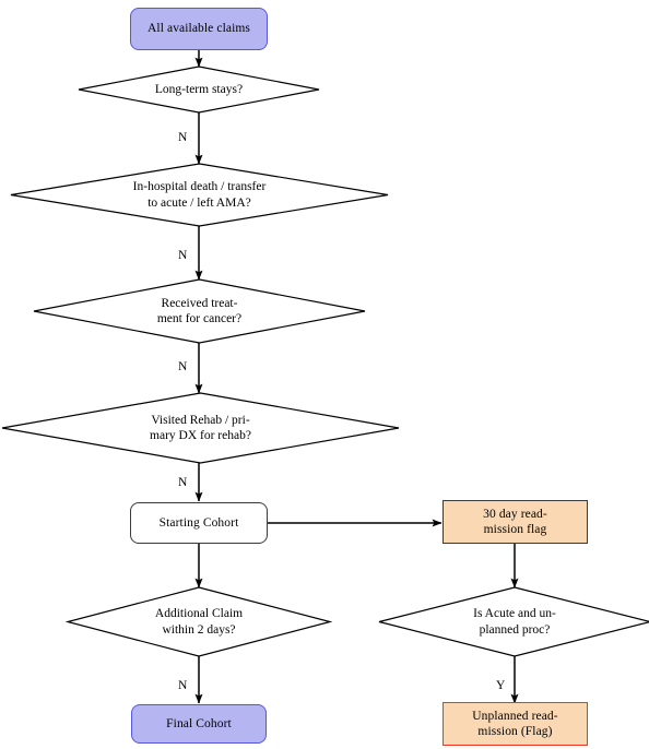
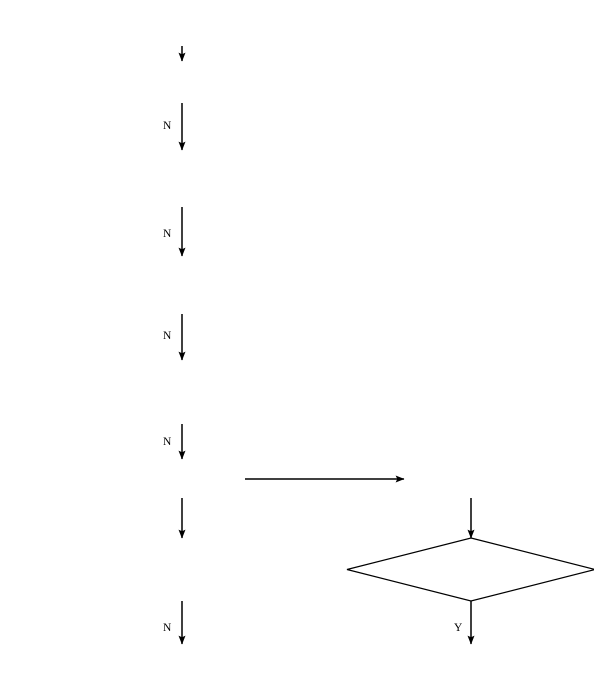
  N
  N
  N
  N
  N
  Y
- All available claims
- Long-term stays?
- In-hospital death / transfer
- to acute / left AMA?
- Received treat-
- ment for cancer?
- Visited Rehab / pri-
- mary DX for rehab?
- Starting Cohort
- 30 day read-
- mission flag
- Additional Claim
- within 2 days?
- Is Acute and un-
- planned proc?
- Final Cohort
- Unplanned read-
- mission (Flag)
